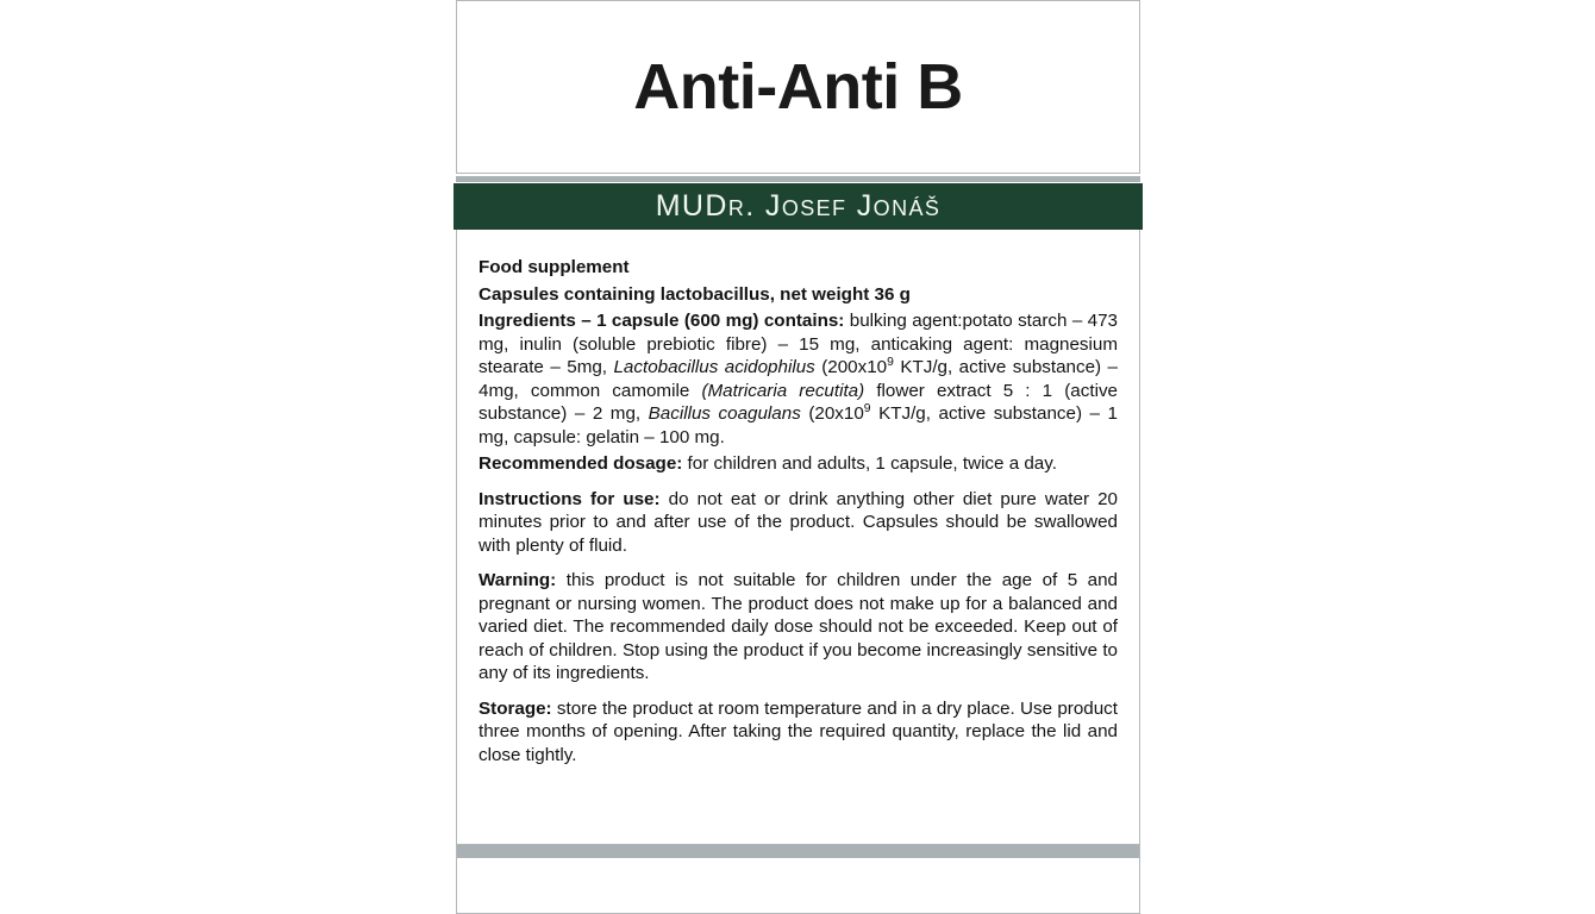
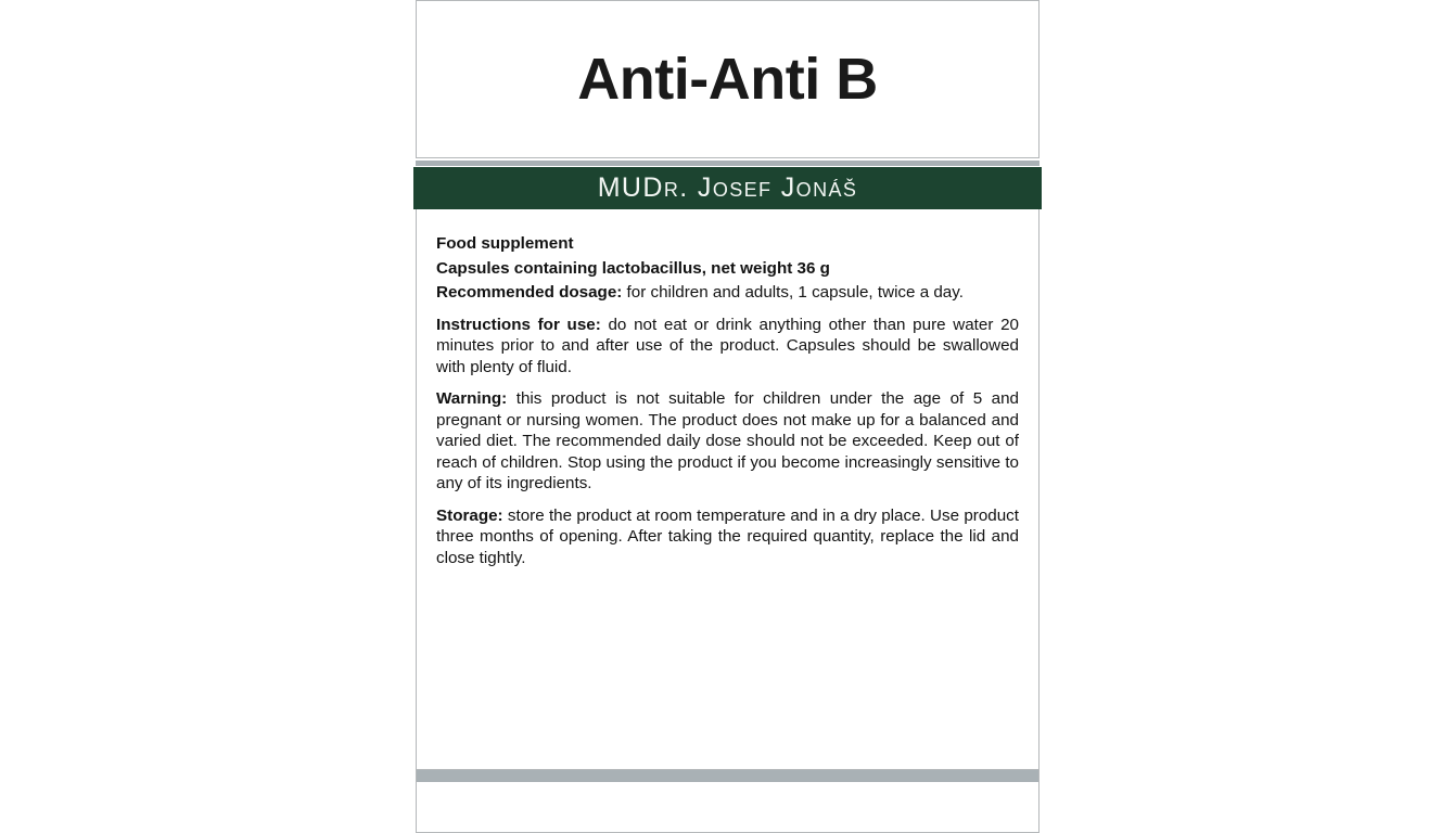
  Anti-Anti B
  MUDr. Josef Jonáš
  Food supplement
  Capsules containing lactobacillus, net weight 36 g
- Ingredients – 1 capsule (600 mg) contains: bulking agent:potato starch – 473 mg, inulin (soluble prebiotic fibre) – 15 mg, anticaking agent: magnesium stearate – 5mg, Lactobacillus acidophilus (200x109 KTJ/g, active substance) – 4mg, common camomile (Matricaria recutita) flower extract 5 : 1 (active substance) – 2 mg, Bacillus coagulans (20x109 KTJ/g, active substance) – 1 mg, capsule: gelatin – 100 mg.
  Recommended dosage: for children and adults, 1 capsule, twice a day.
- Instructions for use: do not eat or drink anything other diet pure water 20 minutes prior to and after use of the product. Capsules should be swallowed with plenty of fluid.
+ Instructions for use: do not eat or drink anything other than pure water 20 minutes prior to and after use of the product. Capsules should be swallowed with plenty of fluid.
  Warning: this product is not suitable for children under the age of 5 and pregnant or nursing women. The product does not make up for a balanced and varied diet. The recommended daily dose should not be exceeded. Keep out of reach of children. Stop using the product if you become increasingly sensitive to any of its ingredients.
  Storage: store the product at room temperature and in a dry place. Use product three months of opening. After taking the required quantity, replace the lid and close tightly.
